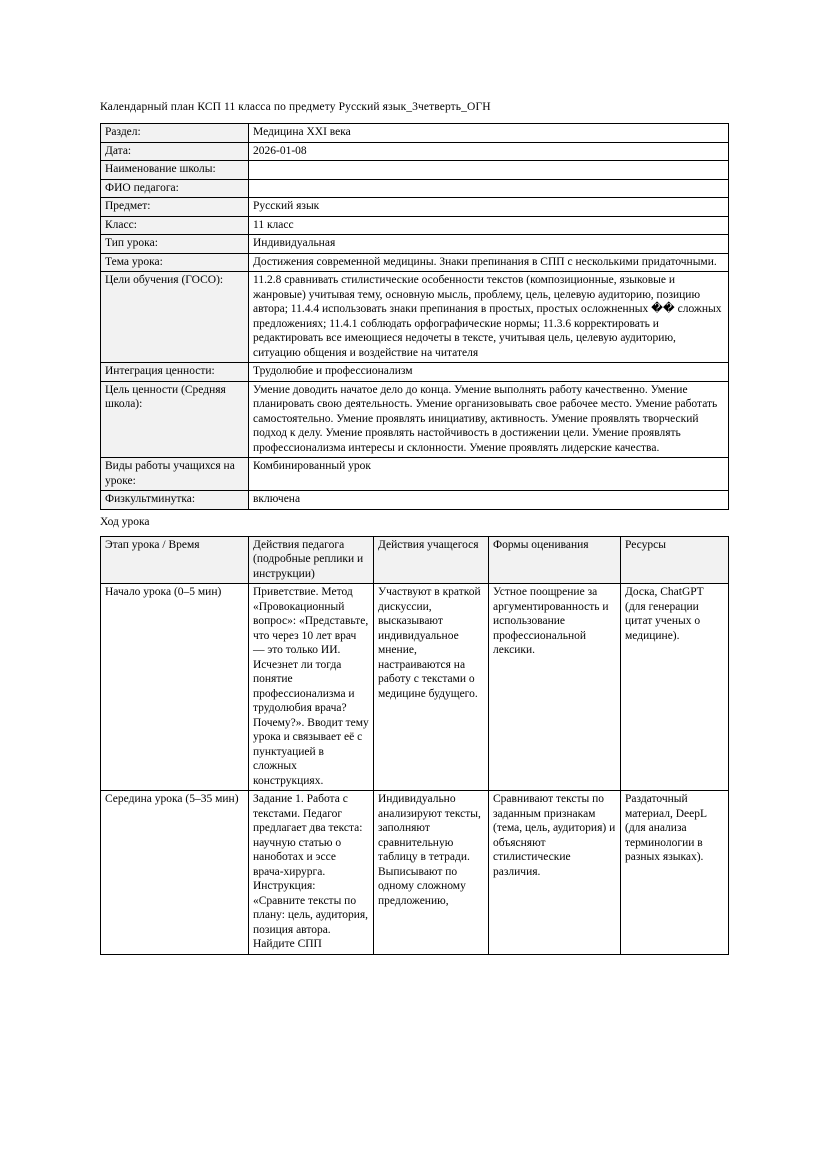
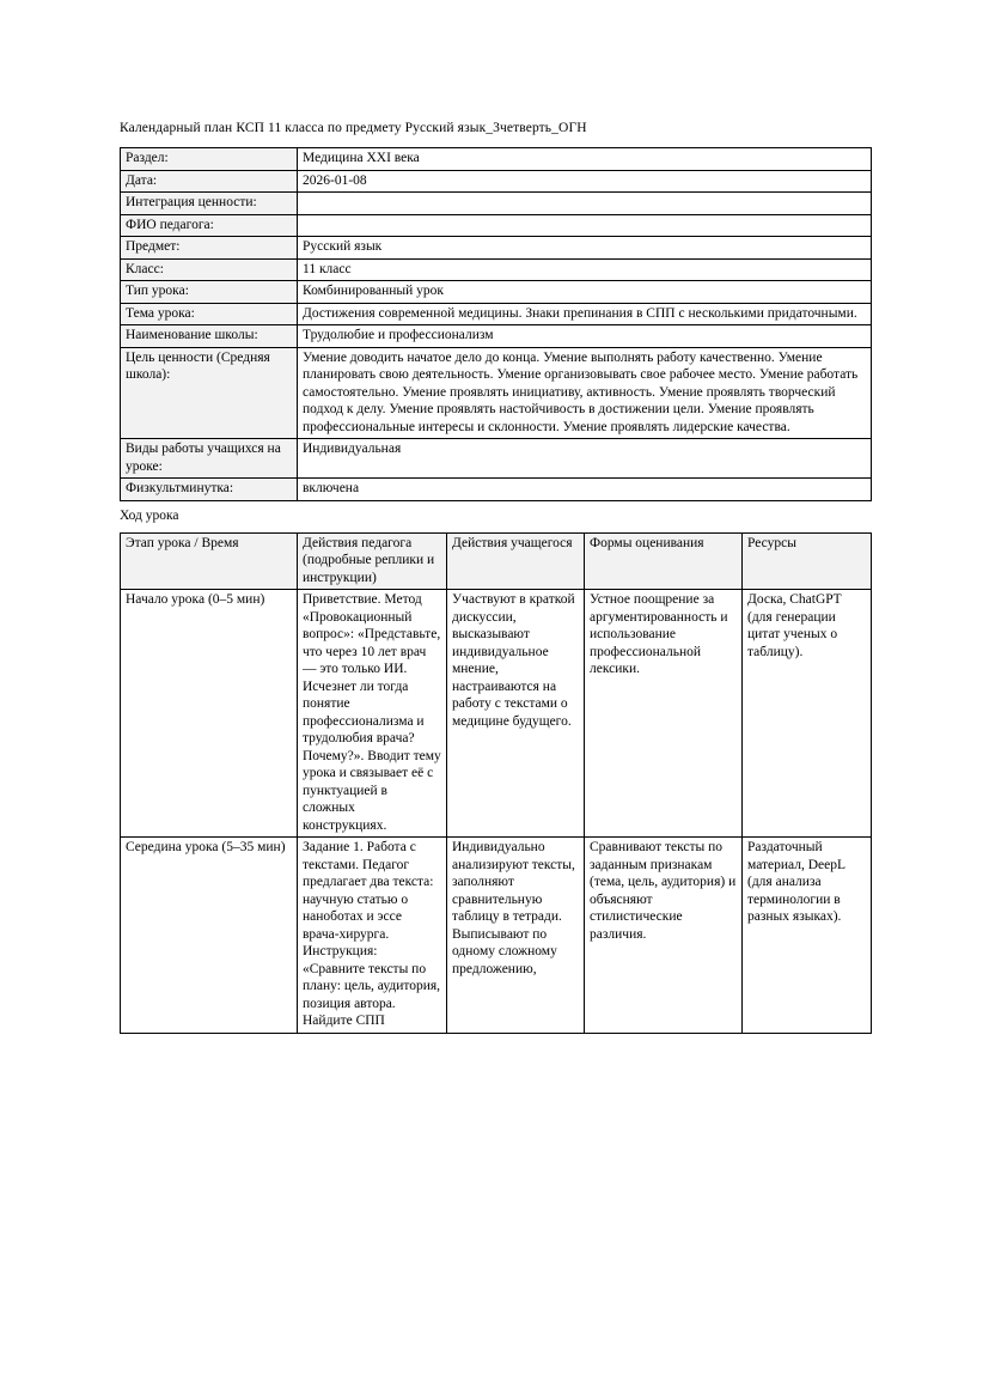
  Календарный план КСП 11 класса по предмету Русский язык_3четверть_ОГН
  Раздел:	Медицина XXI века
  Дата:	2026-01-08
- Наименование школы:
+ Интеграция ценности:
  ФИО педагога:
  Предмет:	Русский язык
  Класс:	11 класс
- Тип урока:	Индивидуальная
+ Тип урока:	Комбинированный урок
  Тема урока:	Достижения современной медицины. Знаки препинания в СПП с несколькими придаточными.
- Цели обучения (ГОСО):	11.2.8 сравнивать стилистические особенности текстов (композиционные, языковые и жанровые) учитывая тему, основную мысль, проблему, цель, целевую аудиторию, позицию автора; 11.4.4 использовать знаки препинания в простых, простых осложненных �� сложных предложениях; 11.4.1 соблюдать орфографические нормы; 11.3.6 корректировать и редактировать все имеющиеся недочеты в тексте, учитывая цель, целевую аудиторию, ситуацию общения и воздействие на читателя
- Интеграция ценности:	Трудолюбие и профессионализм
+ Наименование школы:	Трудолюбие и профессионализм
- Цель ценности (Средняя школа):	Умение доводить начатое дело до конца. Умение выполнять работу качественно. Умение планировать свою деятельность. Умение организовывать свое рабочее место. Умение работать самостоятельно. Умение проявлять инициативу, активность. Умение проявлять творческий подход к делу. Умение проявлять настойчивость в достижении цели. Умение проявлять профессионализма интересы и склонности. Умение проявлять лидерские качества.
+ Цель ценности (Средняя школа):	Умение доводить начатое дело до конца. Умение выполнять работу качественно. Умение планировать свою деятельность. Умение организовывать свое рабочее место. Умение работать самостоятельно. Умение проявлять инициативу, активность. Умение проявлять творческий подход к делу. Умение проявлять настойчивость в достижении цели. Умение проявлять профессиональные интересы и склонности. Умение проявлять лидерские качества.
- Виды работы учащихся на уроке:	Комбинированный урок
+ Виды работы учащихся на уроке:	Индивидуальная
  Физкультминутка:	включена
  Ход урока
  Этап урока / Время	Действия педагога (подробные реплики и инструкции)	Действия учащегося	Формы оценивания	Ресурсы
- Начало урока (0–5 мин)	Приветствие. Метод «Провокационный вопрос»: «Представьте, что через 10 лет врач — это только ИИ. Исчезнет ли тогда понятие профессионализма и трудолюбия врача? Почему?». Вводит тему урока и связывает её с пунктуацией в сложных конструкциях.	Участвуют в краткой дискуссии, высказывают индивидуальное мнение, настраиваются на работу с текстами о медицине будущего.	Устное поощрение за аргументированность и использование профессиональной лексики.	Доска, ChatGPT (для генерации цитат ученых о медицине).
+ Начало урока (0–5 мин)	Приветствие. Метод «Провокационный вопрос»: «Представьте, что через 10 лет врач — это только ИИ. Исчезнет ли тогда понятие профессионализма и трудолюбия врача? Почему?». Вводит тему урока и связывает её с пунктуацией в сложных конструкциях.	Участвуют в краткой дискуссии, высказывают индивидуальное мнение, настраиваются на работу с текстами о медицине будущего.	Устное поощрение за аргументированность и использование профессиональной лексики.	Доска, ChatGPT (для генерации цитат ученых о таблицу).
  Середина урока (5–35 мин)	Задание 1. Работа с текстами. Педагог предлагает два текста: научную статью о наноботах и эссе врача-хирурга. Инструкция: «Сравните тексты по плану: цель, аудитория, позиция автора. Найдите СПП	Индивидуально анализируют тексты, заполняют сравнительную таблицу в тетради. Выписывают по одному сложному предложению,	Сравнивают тексты по заданным признакам (тема, цель, аудитория) и объясняют стилистические различия.	Раздаточный материал, DeepL (для анализа терминологии в разных языках).
